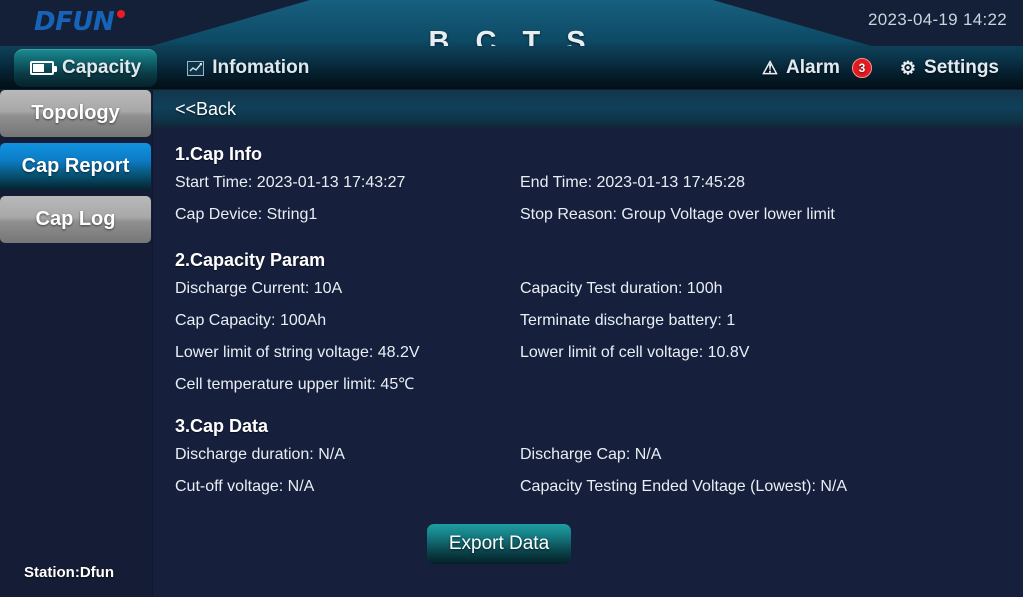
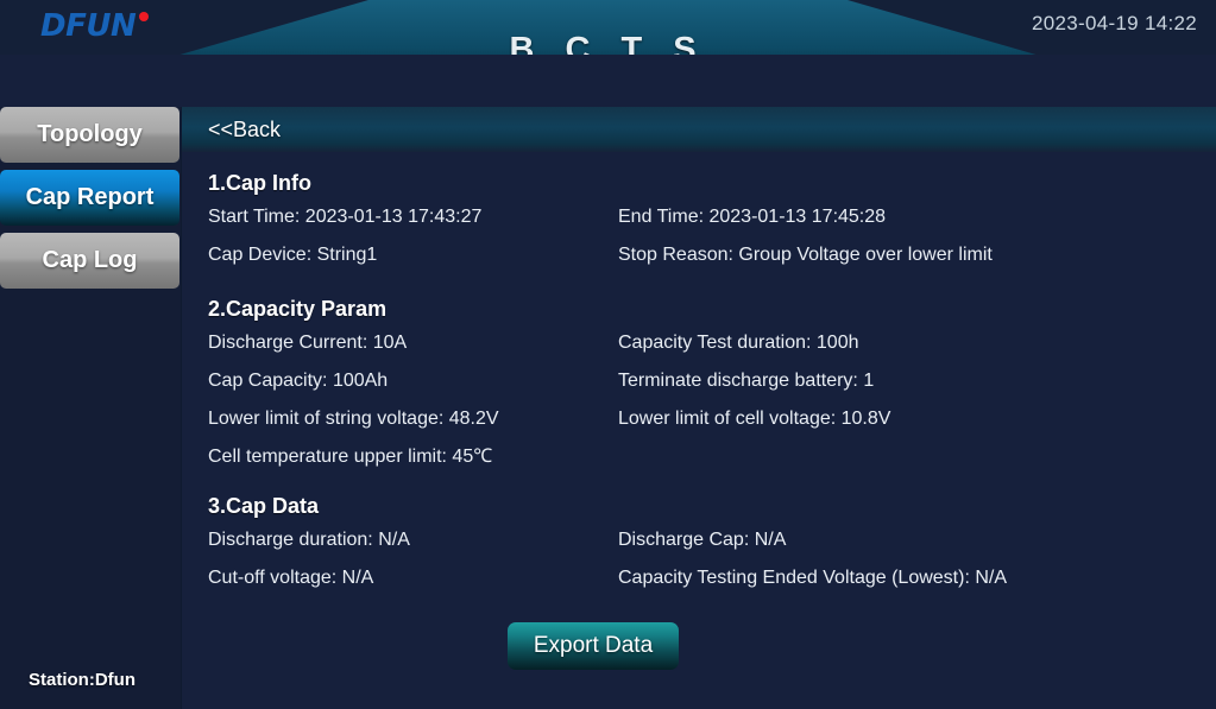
  DFUN
  B C T S
  2023-04-19 14:22
- Capacity
- Infomation
- ⚠
- Alarm
- 3
- ⚙
- Settings
  Topology
  Cap Report
  Cap Log
  Station:Dfun
  <<Back
  1.Cap Info
  Start Time: 2023-01-13 17:43:27
  End Time: 2023-01-13 17:45:28
  Cap Device: String1
  Stop Reason: Group Voltage over lower limit
  2.Capacity Param
  Discharge Current: 10A
  Capacity Test duration: 100h
  Cap Capacity: 100Ah
  Terminate discharge battery: 1
  Lower limit of string voltage: 48.2V
  Lower limit of cell voltage: 10.8V
  Cell temperature upper limit: 45℃
  3.Cap Data
  Discharge duration: N/A
  Discharge Cap: N/A
  Cut-off voltage: N/A
  Capacity Testing Ended Voltage (Lowest): N/A
  Export Data
